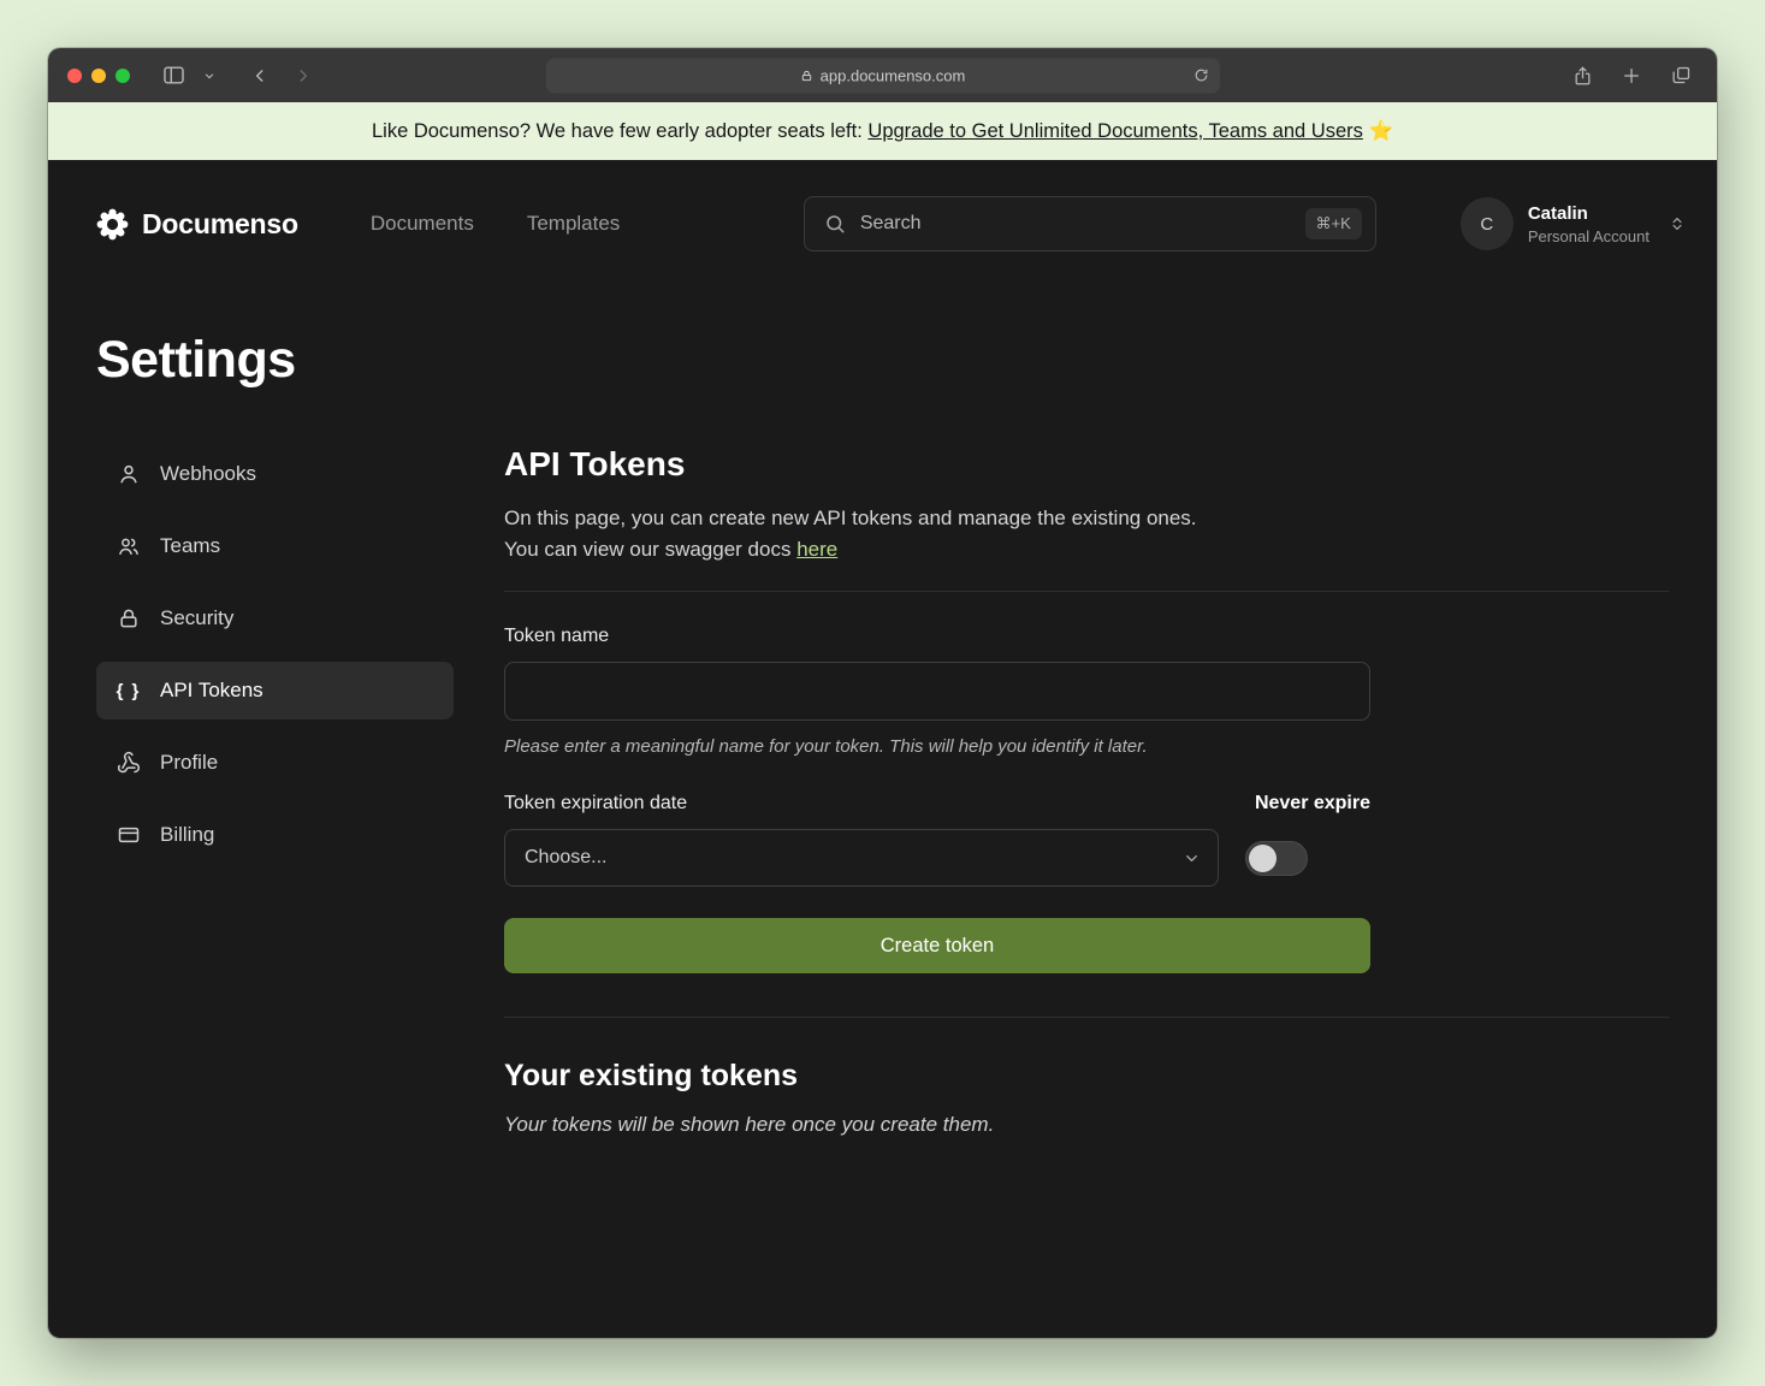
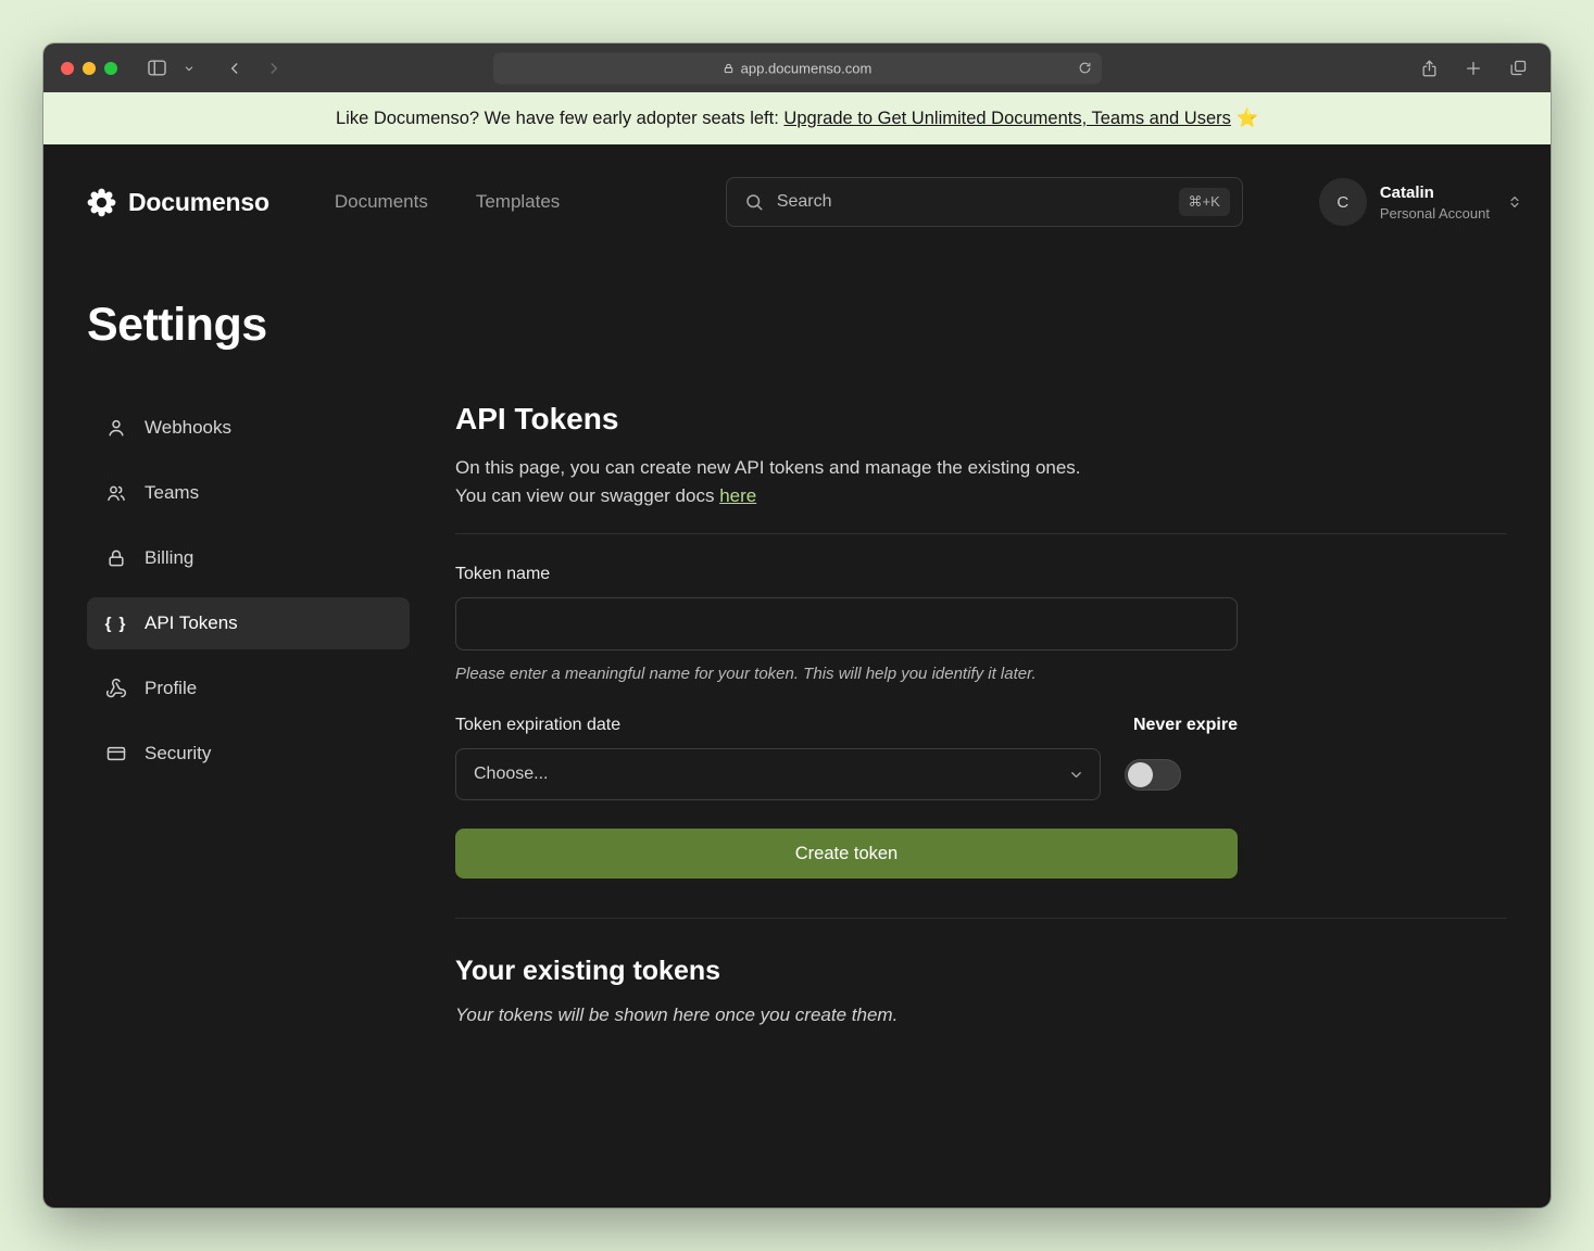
  app.documenso.com
  Like Documenso? We have few early adopter seats left: Upgrade to Get Unlimited Documents, Teams and Users ⭐
  Documenso
  Documents
  Templates
  Search
  ⌘+K
  C
  Catalin
  Personal Account
  Settings
  Webhooks
  Teams
- Security
+ Billing
  { }
  API Tokens
  Profile
- Billing
+ Security
  API Tokens
  On this page, you can create new API tokens and manage the existing ones.
  You can view our swagger docs here
  Token name
  Please enter a meaningful name for your token. This will help you identify it later.
  Token expiration date
  Never expire
  Choose...
  Create token
  Your existing tokens
  Your tokens will be shown here once you create them.
